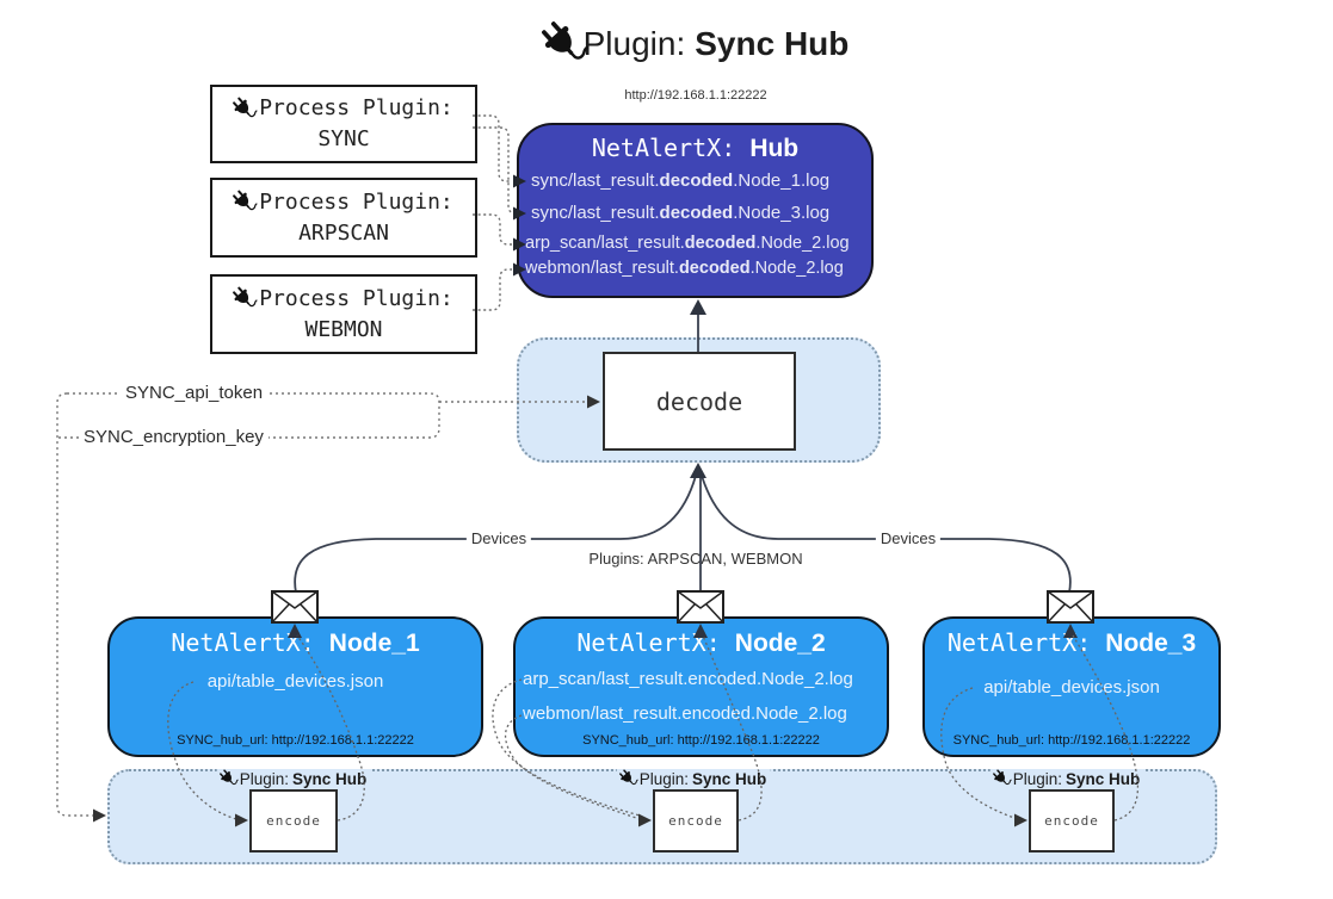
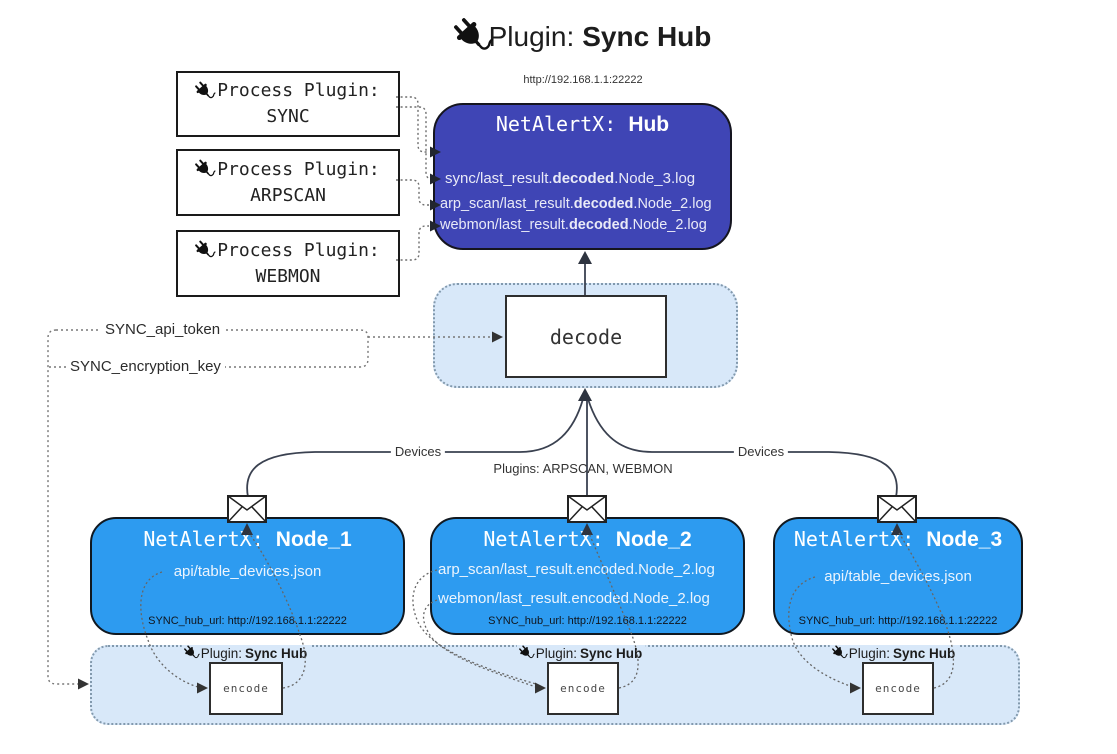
  Plugin:
  Sync Hub
  Process Plugin:
  SYNC
  Process Plugin:
  ARPSCAN
  Process Plugin:
  WEBMON
  http://192.168.1.1:22222
  NetAlertX: Hub
- sync/last_result.decoded.Node_1.log
  sync/last_result.decoded.Node_3.log
  arp_scan/last_result.decoded.Node_2.log
  webmon/last_result.decoded.Node_2.log
  decode
  SYNC_api_token
  SYNC_encryption_key
  Devices
  Plugins: ARPSCAN, WEBMON
  Devices
  NetAlertX: Node_1
  api/table_devices.json
  SYNC_hub_url: http://192.168.1.1:22222
  NetAlertX: Node_2
  arp_scan/last_result.encded.Node_2.log
  webmon/last_result.encodd.Node_2.log
  SYNC_hub_url: http://192.18.1.1:22222
  NetAlertX: Node_3
  api/table_devices.json
  SYNC_hub_url: http://192.168.1.1:22222
  Plugin:
  Sync Hub
  encode
  Plugin:
  Sync Hub
  encode
  Plugin:
  Sync Hub
  encode
